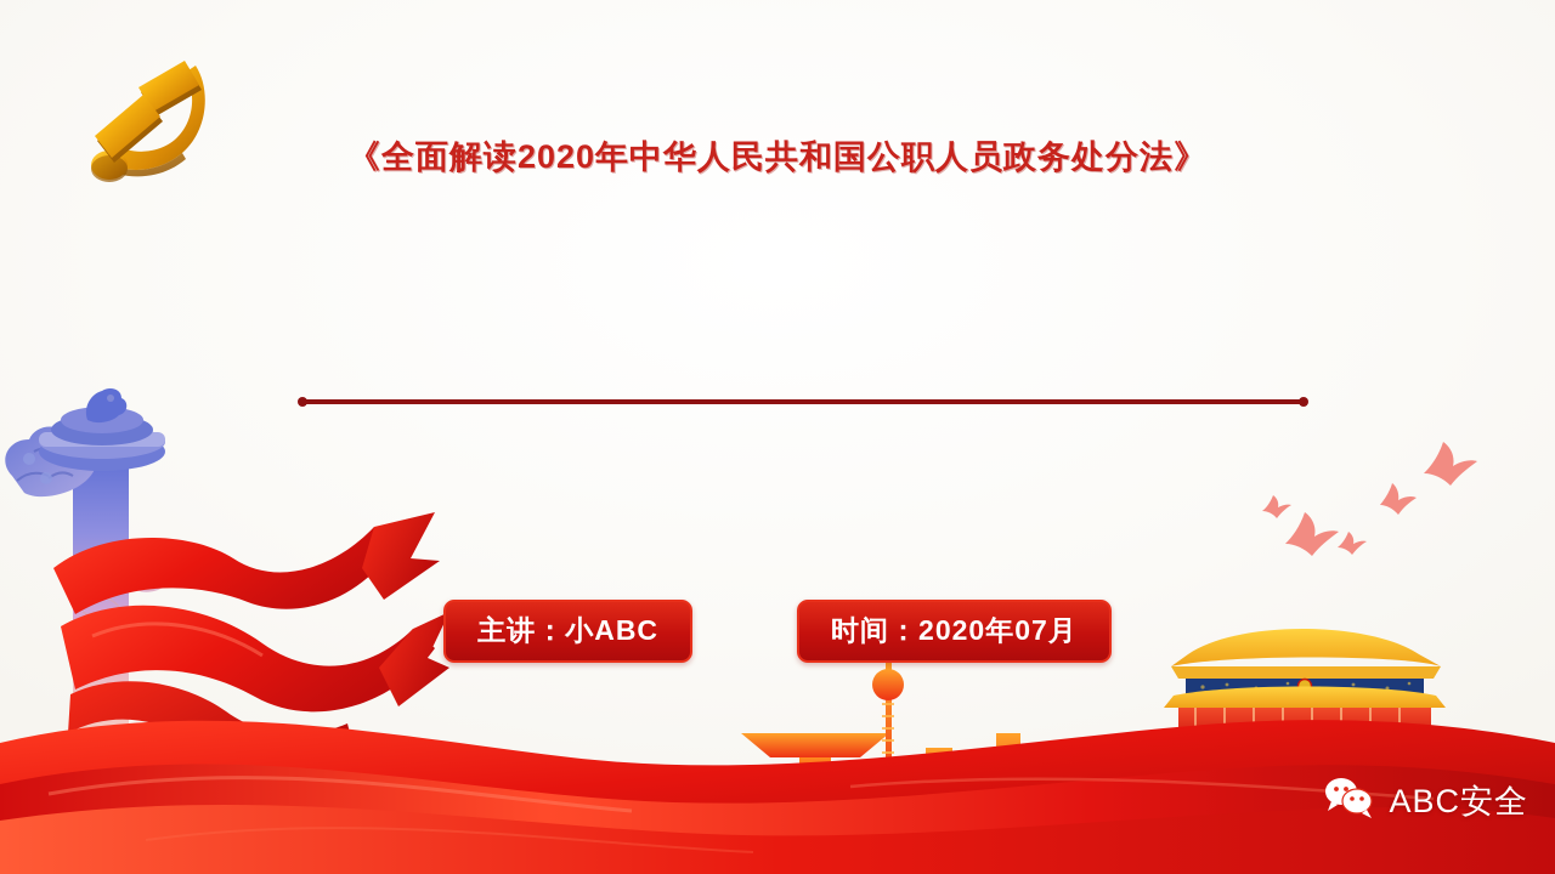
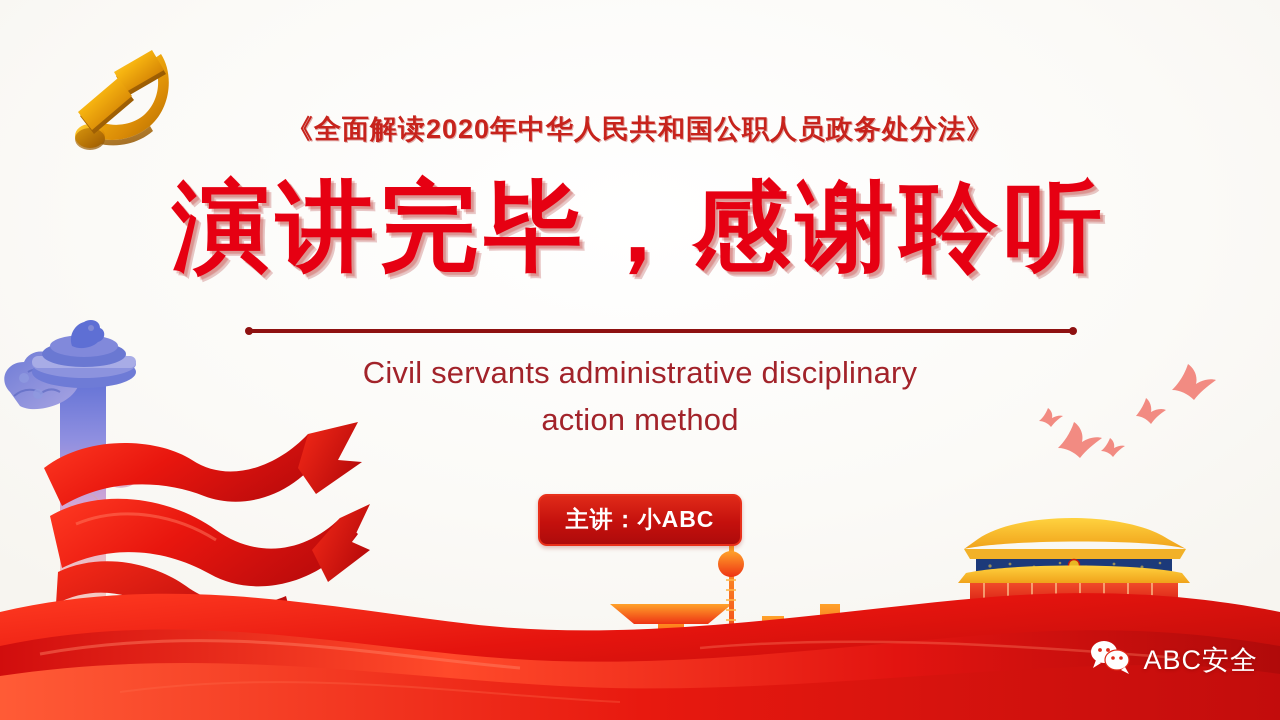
  《全面解读2020年中华人民共和国公职人员政务处分法》
+ 演讲完毕，感谢聆听
+ Civil servants administrative disciplinary
+ action method
  主讲：小ABC
- 时间：2020年07月
  ABC安全
